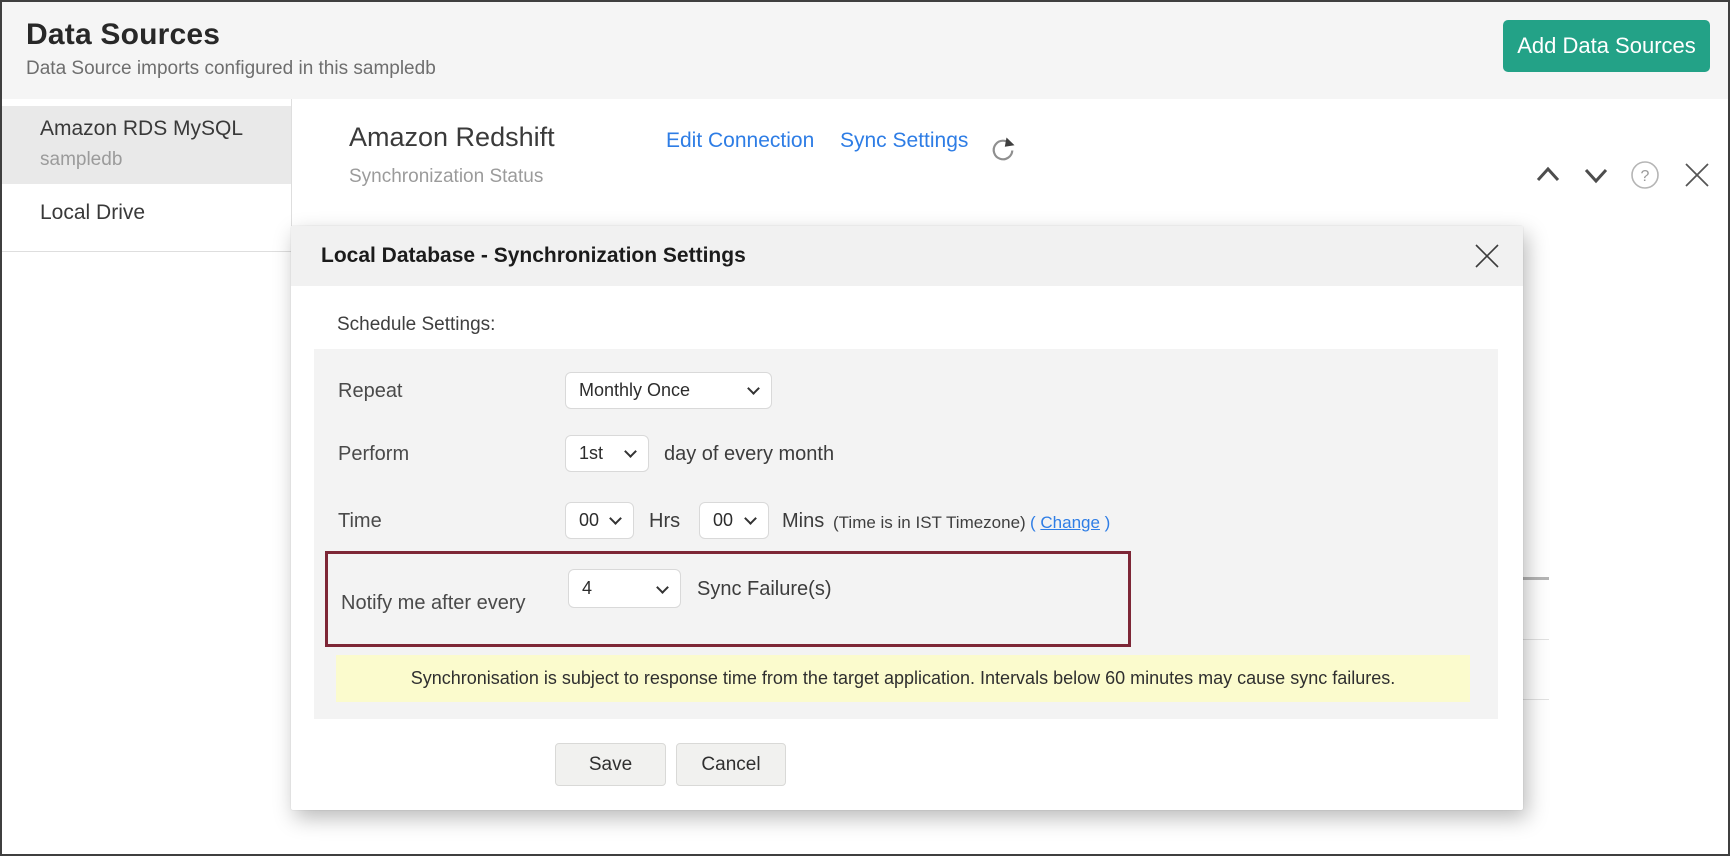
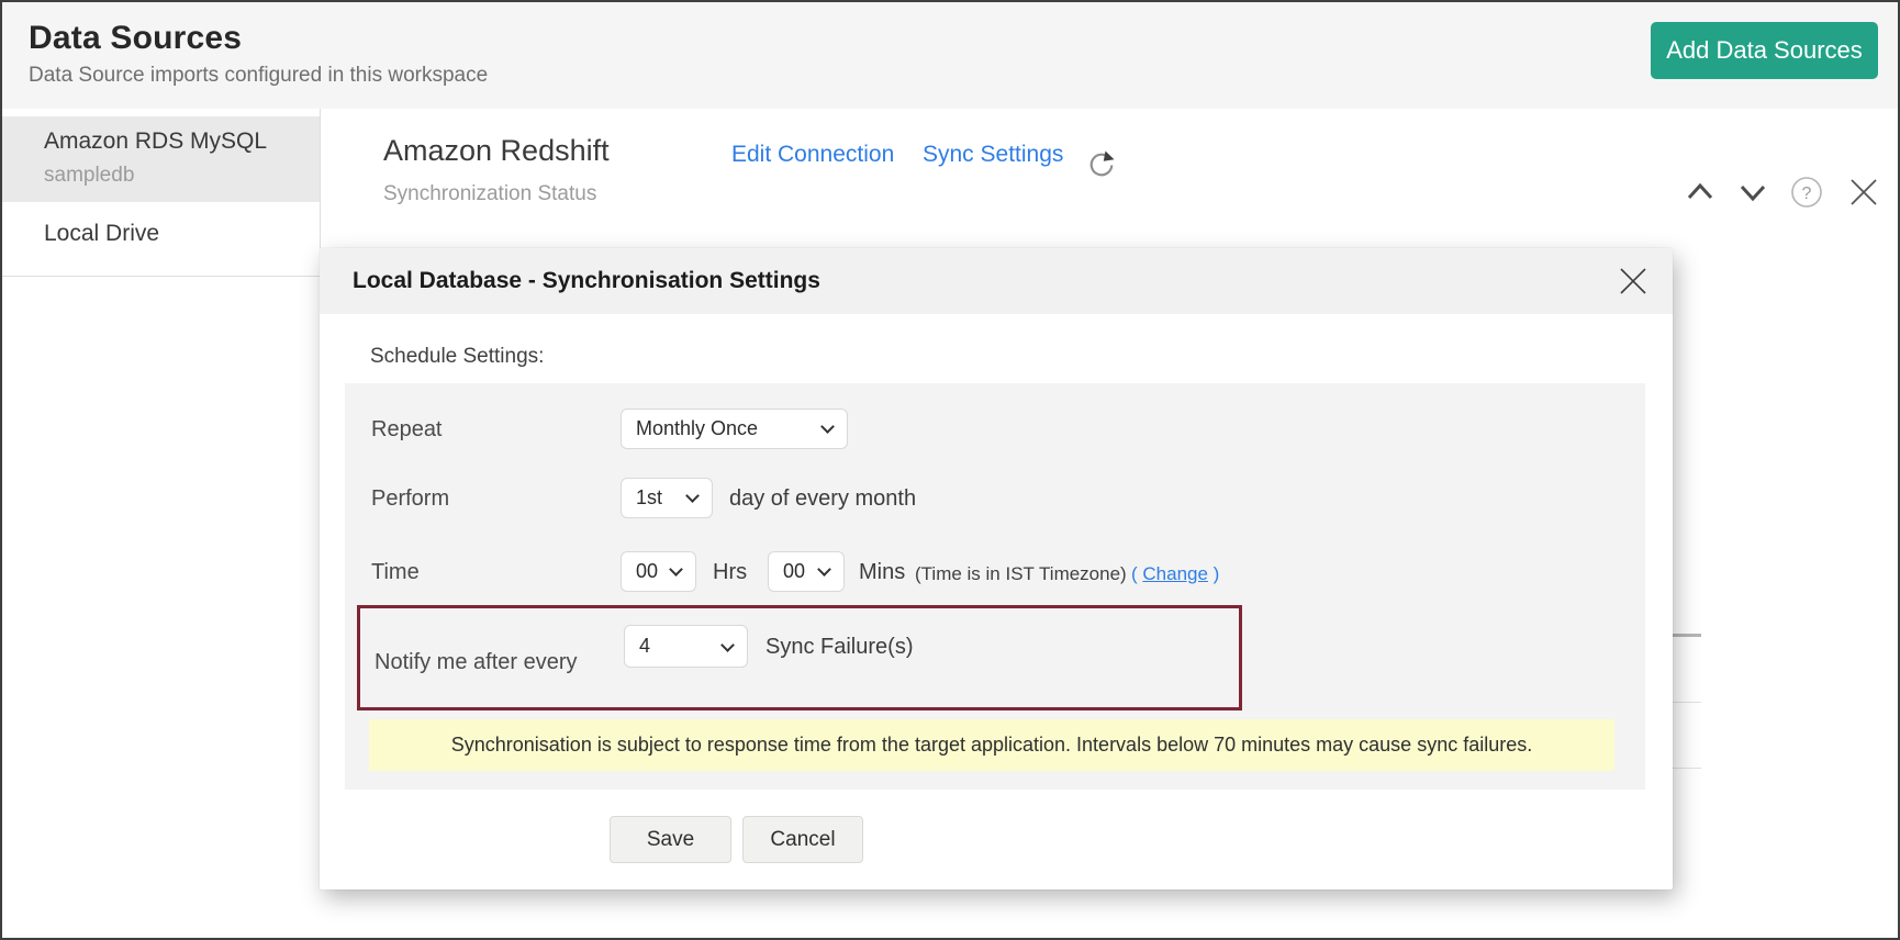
  Data Sources
- Data Source imports configured in this sampledb
+ Data Source imports configured in this workspace
  Add Data Sources
  Amazon RDS MySQL
  sampledb
  Local Drive
  Amazon Redshift
  Edit Connection
  Sync Settings
  Synchronization Status
  ?
- Local Database - Synchronization Settings
+ Local Database - Synchronisation Settings
  Schedule Settings:
  Repeat
  Monthly Once
  Perform
  1st
  day of every month
  Time
  00
  Hrs
  00
  Mins
  (Time is in IST Timezone)
  ( Change )
  Notify me after every
  4
  Sync Failure(s)
- Synchronisation is subject to response time from the target application. Intervals below 60 minutes may cause sync failures.
+ Synchronisation is subject to response time from the target application. Intervals below 70 minutes may cause sync failures.
  Save
  Cancel
